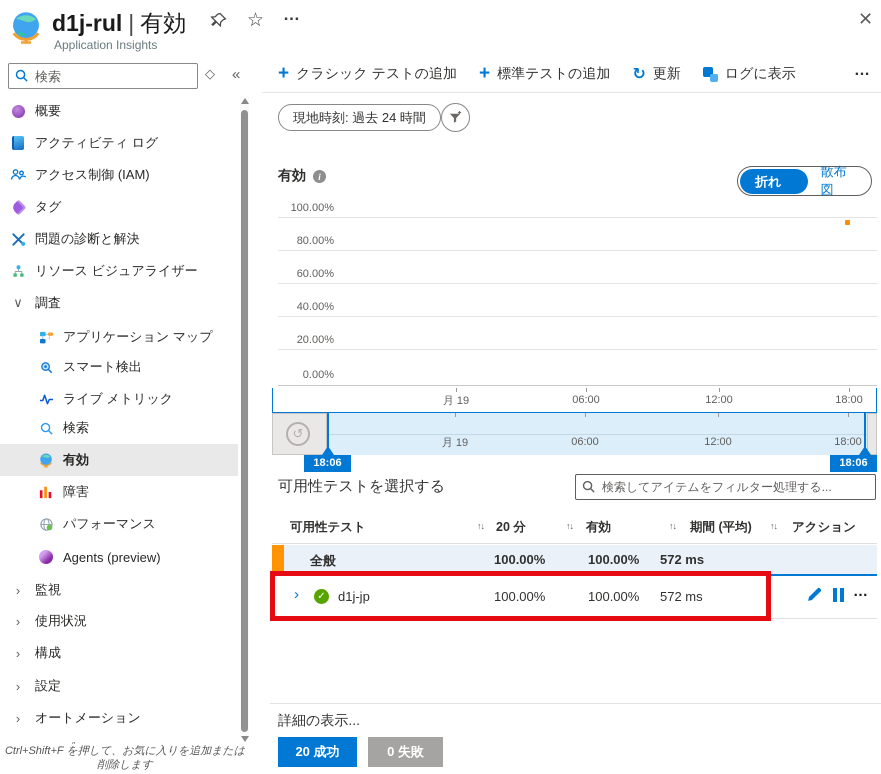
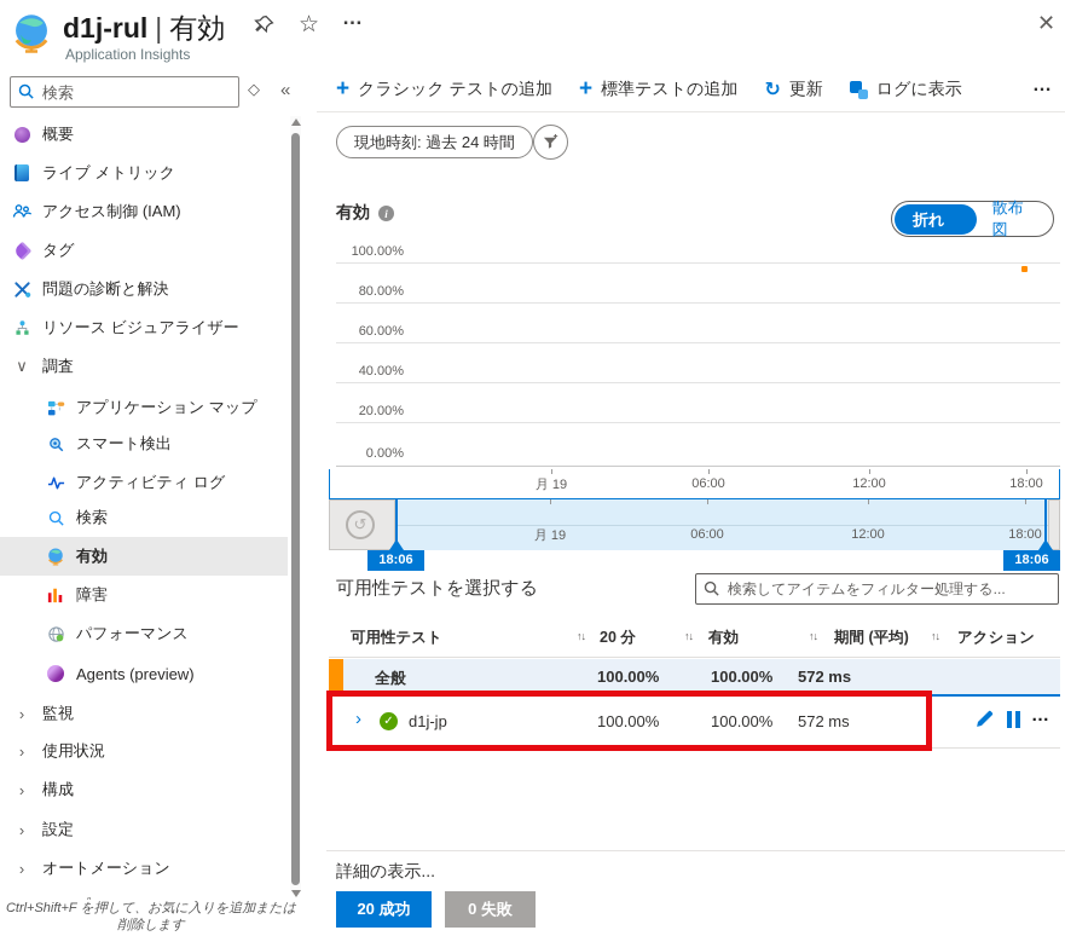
  d1j-rul | 有効
  Application Insights
  ☆
  …
  ✕
  検索
  ◇
  «
  概要
- アクティビティ ログ
+ ライブ メトリック
  アクセス制御 (IAM)
  タグ
  問題の診断と解決
  リソース ビジュアライザー
  ∨
  調査
  アプリケーション マップ
  スマート検出
- ライブ メトリック
+ アクティビティ ログ
  検索
  有効
  障害
  パフォーマンス
  Agents (preview)
  ›
  監視
  ›
  使用状況
  ›
  構成
  ›
  設定
  ›
  オートメーション
  Ctrl+Shift+F を押して、お気に入りを追加または削除します
  +
  クラシック テストの追加
  +
  標準テストの追加
  ↻
  更新
  ログに表示
  …
  現地時刻: 過去 24 時間
  有効
  i
  散布図
  100.00%
  80.00%
  60.00%
  40.00%
  20.00%
  0.00%
  月 19
  06:00
  12:00
  18:00
  ↺
  月 19
  06:00
  12:00
  18:00
  18:06
  18:06
  可用性テストを選択する
  検索してアイテムをフィルター処理する...
  可用性テスト
  ↑↓
  20 分
  ↑↓
  有効
  ↑↓
  期間 (平均)
  ↑↓
  アクション
  全般
  100.00%
  100.00%
  572 ms
  ›
  ✓
  d1j-jp
  100.00%
  100.00%
  572 ms
  …
  詳細の表示...
  20 成功
  0 失敗
